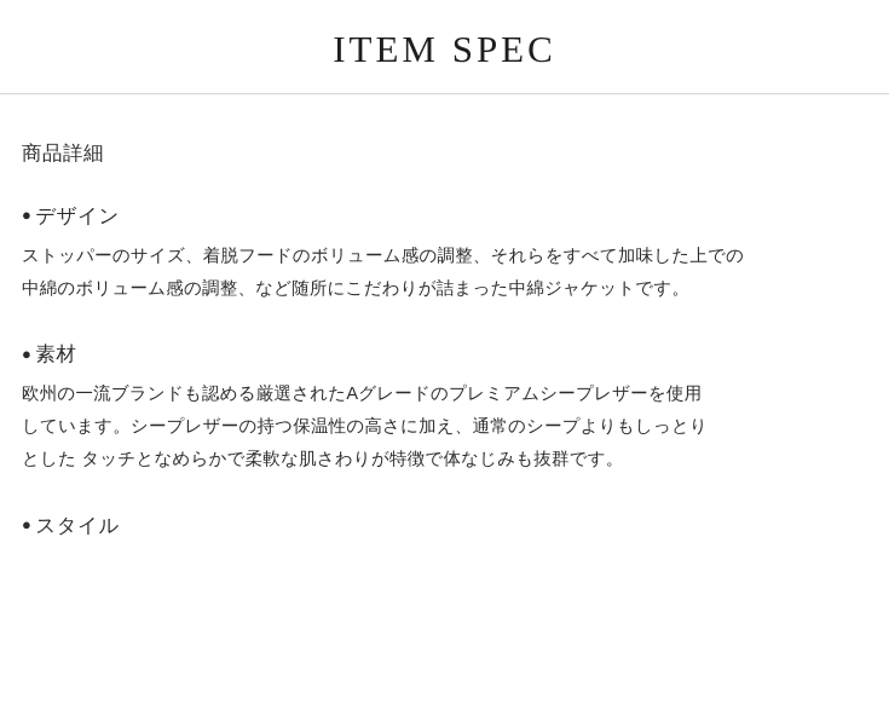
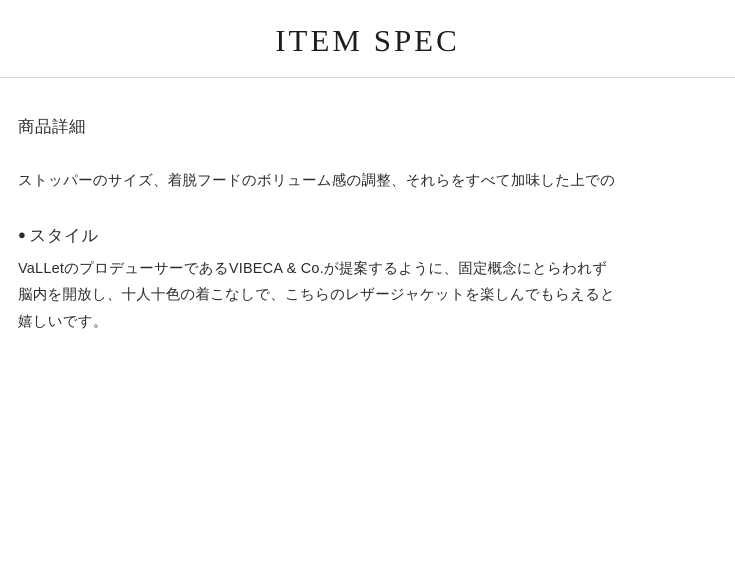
  ITEM SPEC
  商品詳細
- ● デザイン
  ストッパーのサイズ、着脱フードのボリューム感の調整、それらをすべて加味した上での
- 中綿のボリューム感の調整、など随所にこだわりが詰まった中綿ジャケットです。
- ● 素材
- 欧州の一流ブランドも認める厳選されたAグレードのプレミアムシープレザーを使用
- しています。シープレザーの持つ保温性の高さに加え、通常のシープよりもしっとり
- とした タッチとなめらかで柔軟な肌さわりが特徴で体なじみも抜群です。
  ● スタイル
+ VaLLetのプロデューサーであるVIBECA & Co.が提案するように、固定概念にとらわれず
+ 脳内を開放し、十人十色の着こなしで、こちらのレザージャケットを楽しんでもらえると
+ 嬉しいです。
